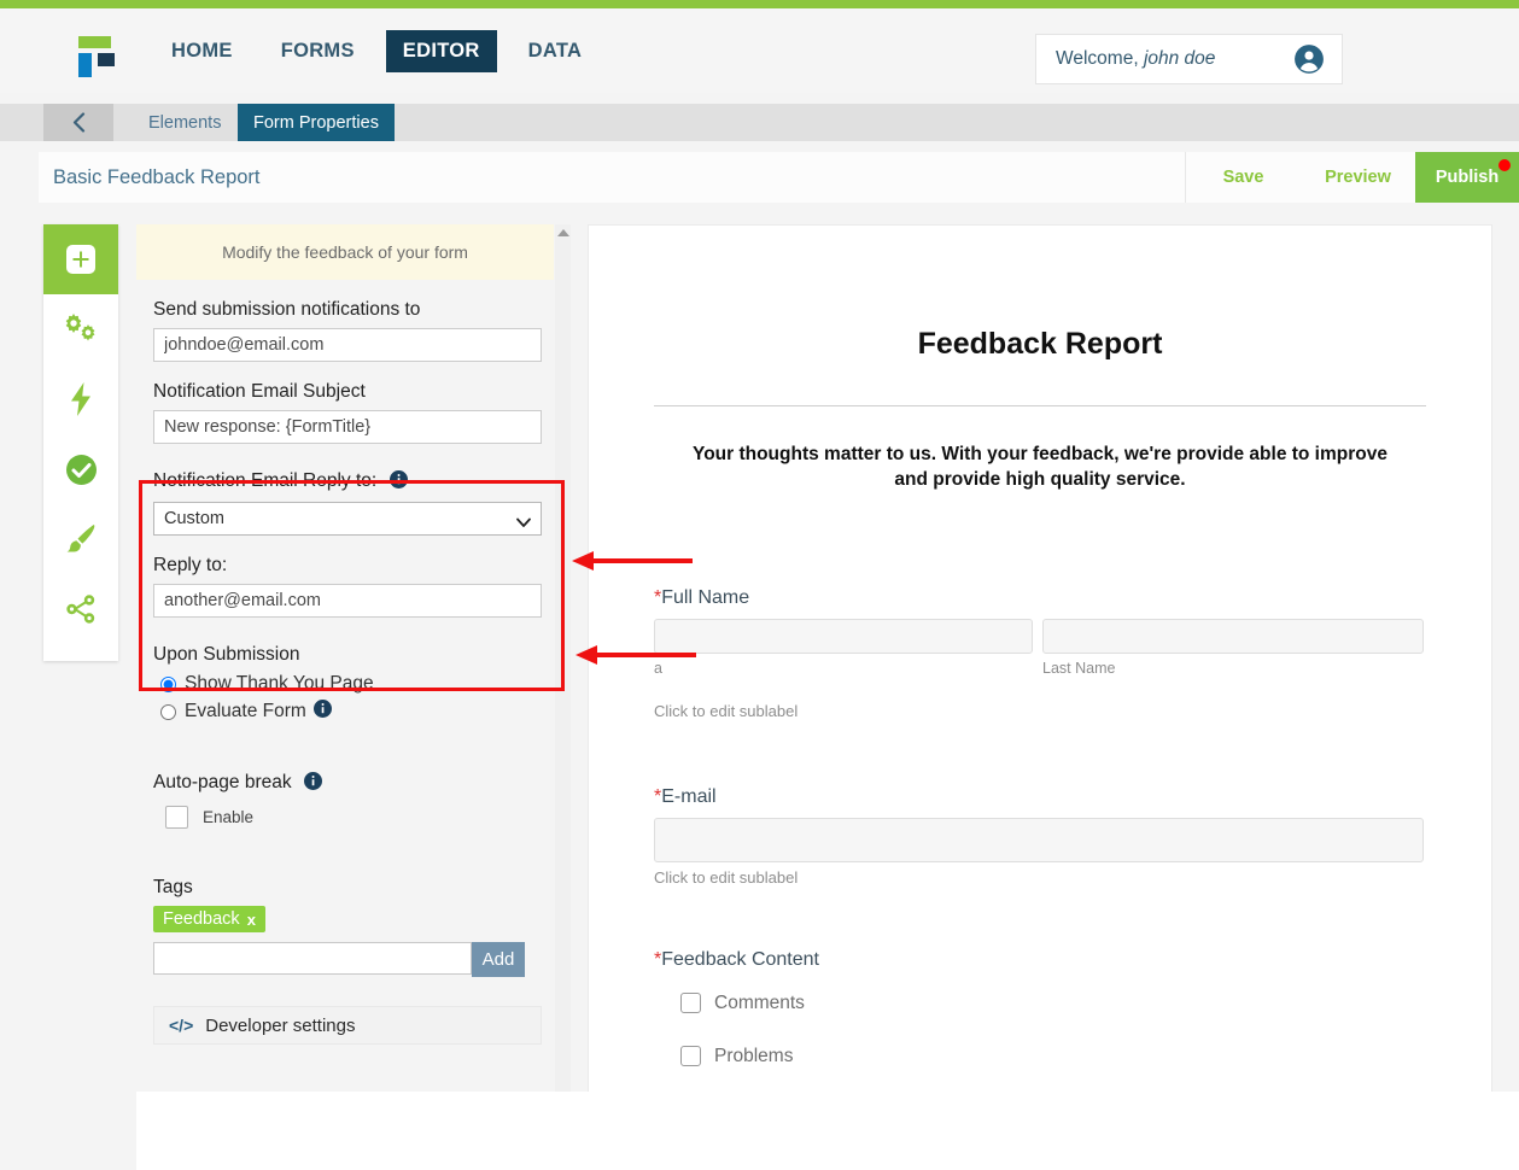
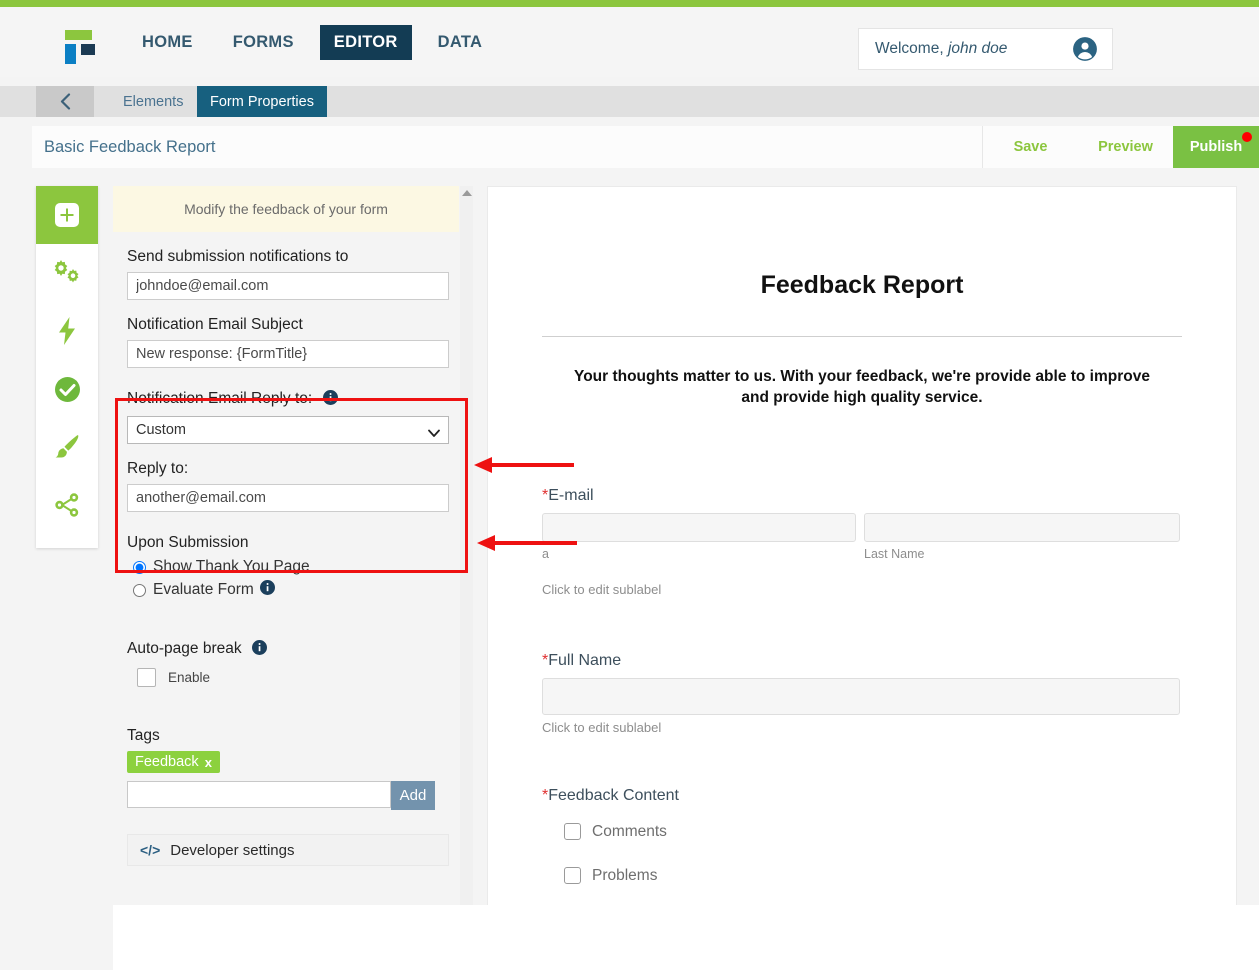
  HOME
  FORMS
  EDITOR
  DATA
  Welcome, john doe
  Elements
  Form Properties
  Basic Feedback Report
  Save
  Preview
  Publish
  Modify the feedback of your form
  Send submission notifications to
  johndoe@email.com
  Notification Email Subject
  New response: {FormTitle}
  Notification Email Reply to:
  Custom
  Reply to:
  another@email.com
  Upon Submission
  Show Thank You Page
  Evaluate Form
  Auto-page break
  Enable
  Tags
  Feedback
  x
  Add
  </>
  Developer settings
  Feedback Report
  Your thoughts matter to us. With your feedback, we're provide able to improve and provide high quality service.
- *Full Name
+ *E-mail
  a
  Last Name
  Click to edit sublabel
- *E-mail
+ *Full Name
  Click to edit sublabel
  *Feedback Content
  Comments
  Problems
